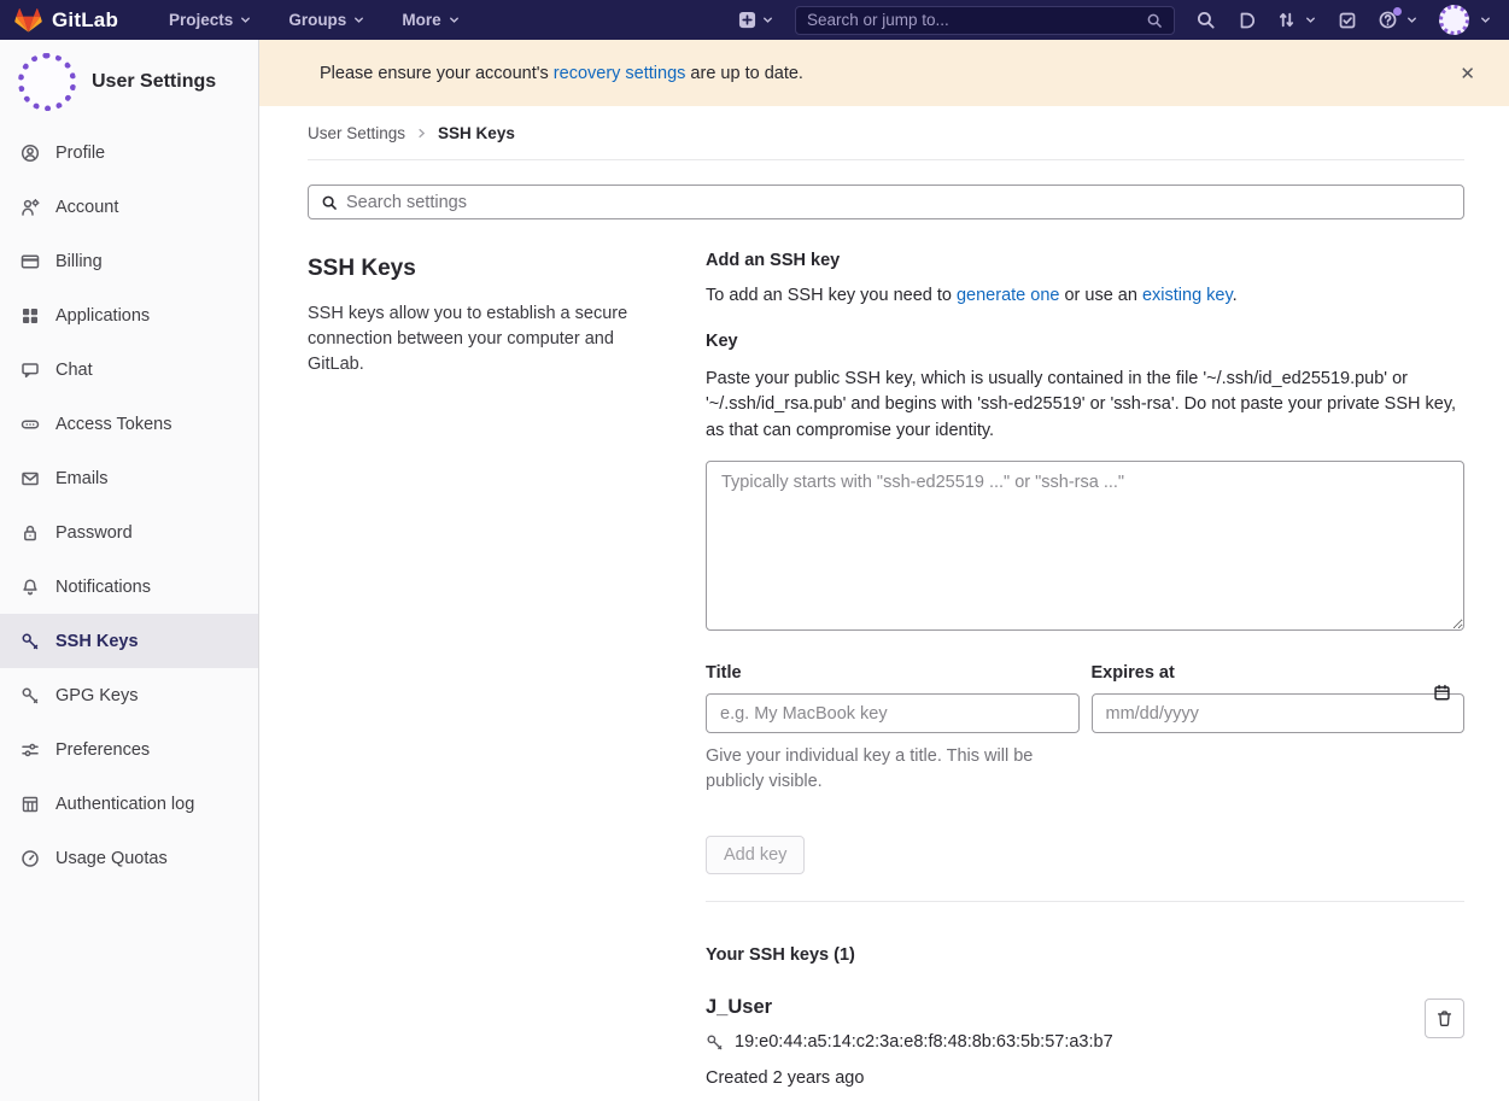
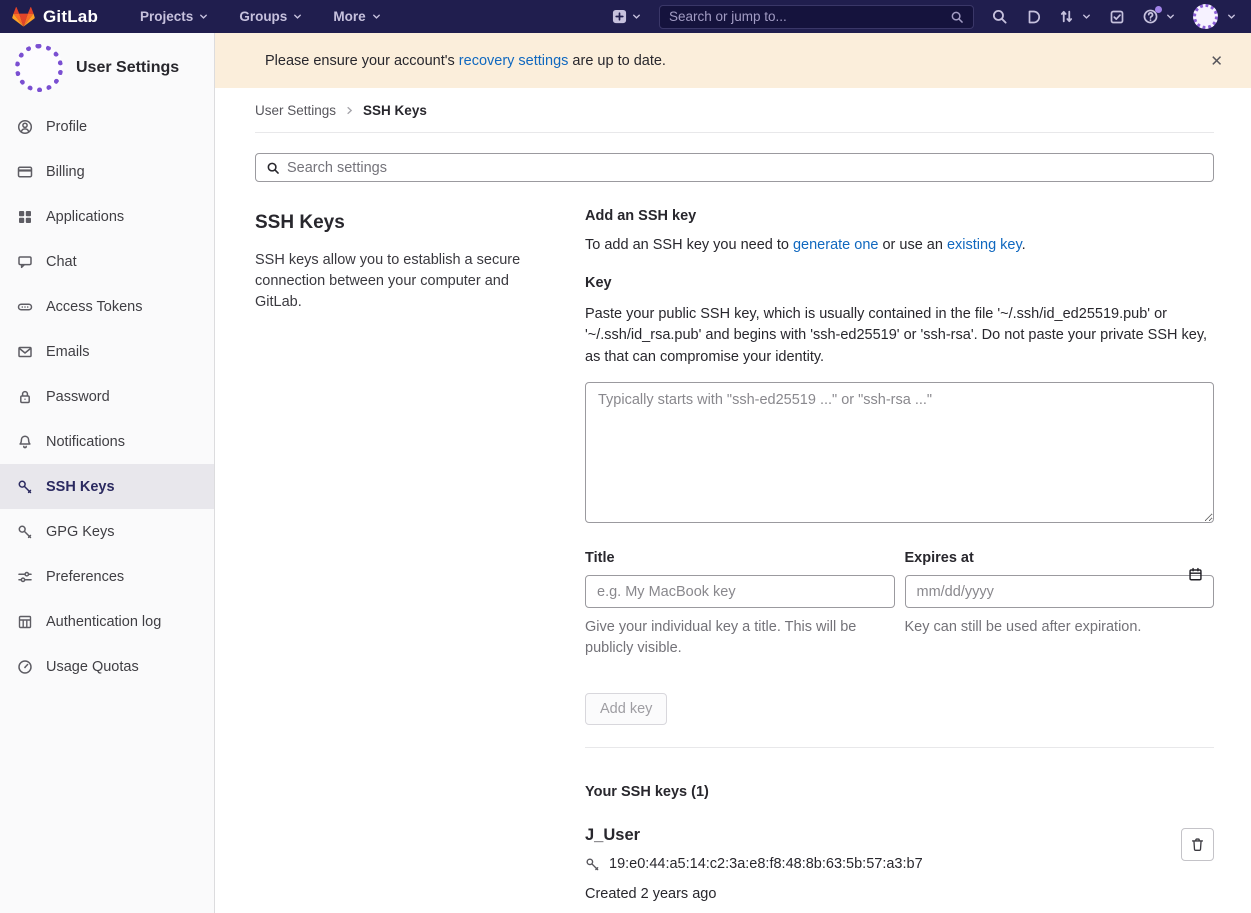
  GitLab
  Projects
  Groups
  More
  Search or jump to...
  User Settings
  Profile
- Account
  Billing
  Applications
  Chat
  Access Tokens
  Emails
  Password
  Notifications
  SSH Keys
  GPG Keys
  Preferences
  Authentication log
  Usage Quotas
  Please ensure your account's recovery settings are up to date.
  ✕
  User Settings
  SSH Keys
  Search settings
  SSH Keys
  SSH keys allow you to establish a secure connection between your computer and GitLab.
  Add an SSH key
  To add an SSH key you need to generate one or use an existing key.
  Key
  Paste your public SSH key, which is usually contained in the file '~/.ssh/id_ed25519.pub' or '~/.ssh/id_rsa.pub' and begins with 'ssh-ed25519' or 'ssh-rsa'. Do not paste your private SSH key, as that can compromise your identity.
  Typically starts with "ssh-ed25519 ..." or "ssh-rsa ..."
  Title
  e.g. My MacBook key
  Give your individual key a title. This will be publicly visible.
  Expires at
  mm/dd/yyyy
+ Key can still be used after expiration.
  Add key
  Your SSH keys (1)
  J_User
  19:e0:44:a5:14:c2:3a:e8:f8:48:8b:63:5b:57:a3:b7
  Created 2 years ago
